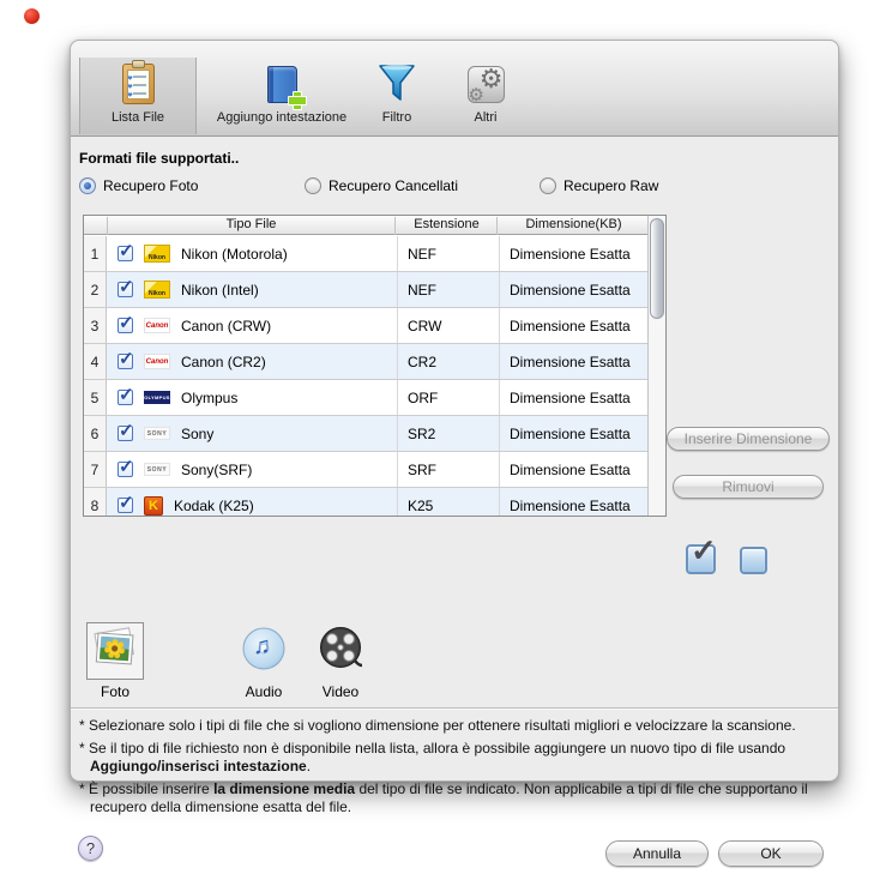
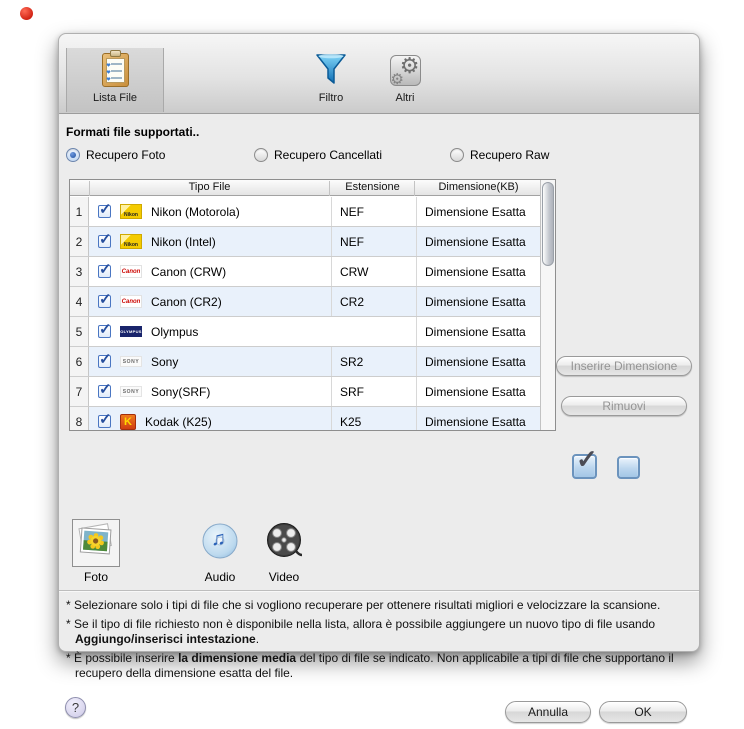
  Lista File
- Aggiungo intestazione
  Filtro
  ⚙
  ⚙
  Altri
  Formati file supportati..
  Recupero Foto
  Recupero Cancellati
  Recupero Raw
  Tipo File
  Estensione
  Dimensione(KB)
  1
  ✓
  Nikon (Motorola)
  NEF
  Dimensione Esatta
  2
  ✓
  Nikon (Intel)
  NEF
  Dimensione Esatta
  3
  ✓
  Canon (CRW)
  CRW
  Dimensione Esatta
  4
  ✓
  Canon (CR2)
  CR2
  Dimensione Esatta
  5
  ✓
  Olympus
- ORF
  Dimensione Esatta
  6
  ✓
  Sony
  SR2
  Dimensione Esatta
  7
  ✓
  Sony(SRF)
  SRF
  Dimensione Esatta
  8
  ✓
  K
  Kodak (K25)
  K25
  Dimensione Esatta
  Inserire Dimensione
  Rimuovi
  ✓
  Foto
  ♫
  Audio
  Video
- * Selezionare solo i tipi di file che si vogliono dimensione per ottenere risultati migliori e velocizzare la scansione.
+ * Selezionare solo i tipi di file che si vogliono recuperare per ottenere risultati migliori e velocizzare la scansione.
  * Se il tipo di file richiesto non è disponibile nella lista, allora è possibile aggiungere un nuovo tipo di file usando Aggiungo/inserisci intestazione.
  * È possibile inserire la dimensione media del tipo di file se indicato. Non applicabile a tipi di file che supportano il recupero della dimensione esatta del file.
  ?
  Annulla
  OK
